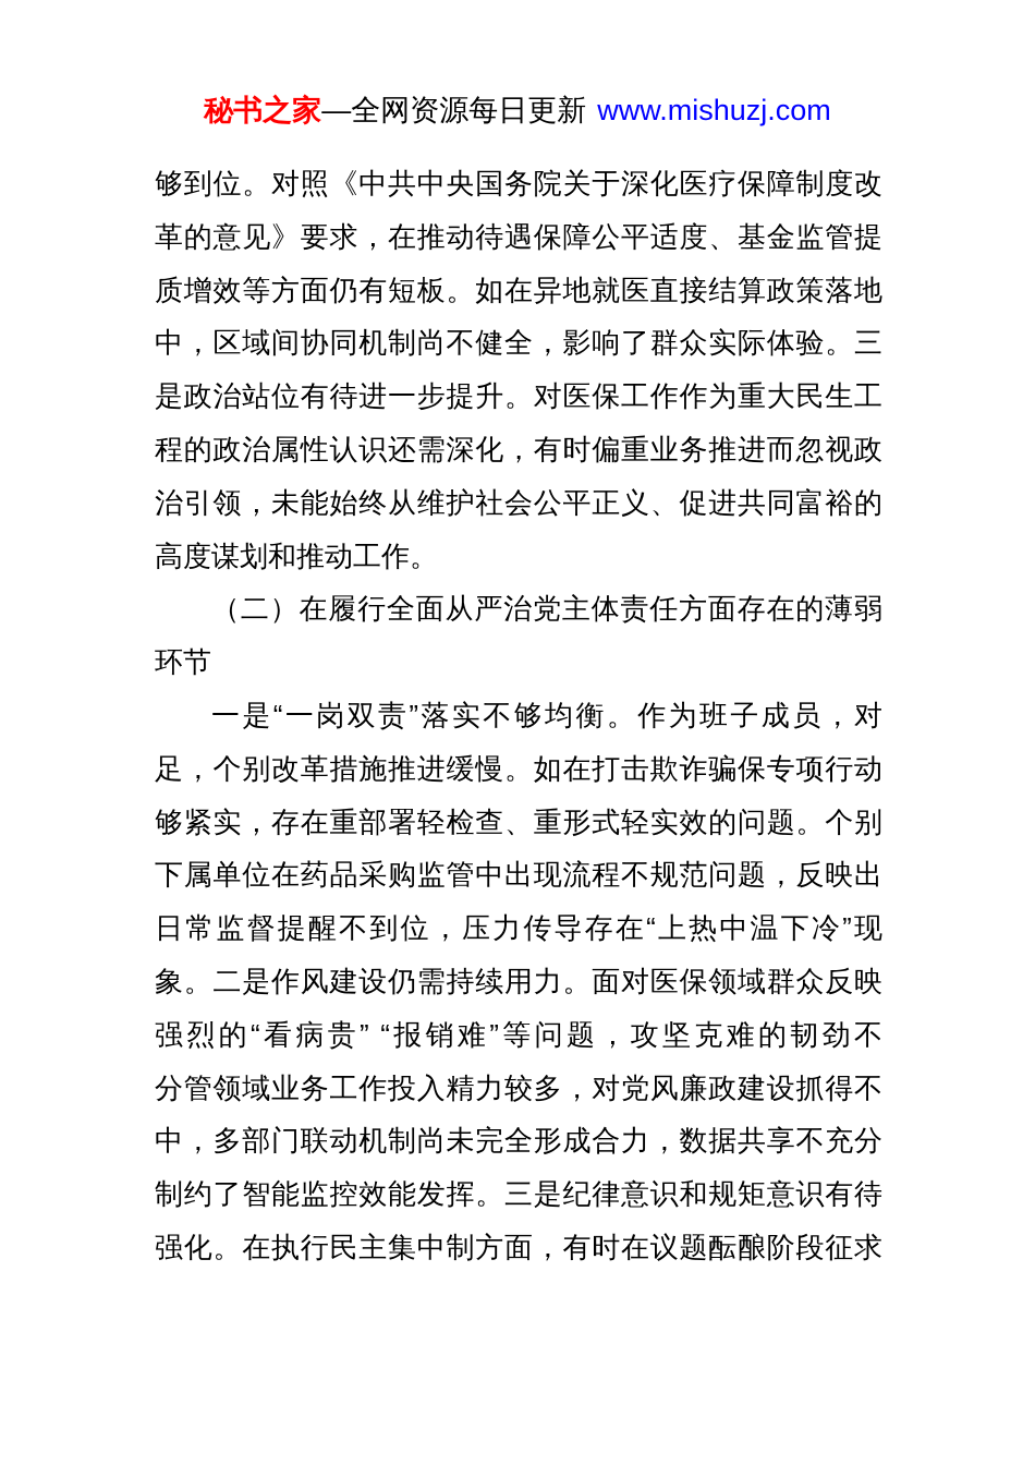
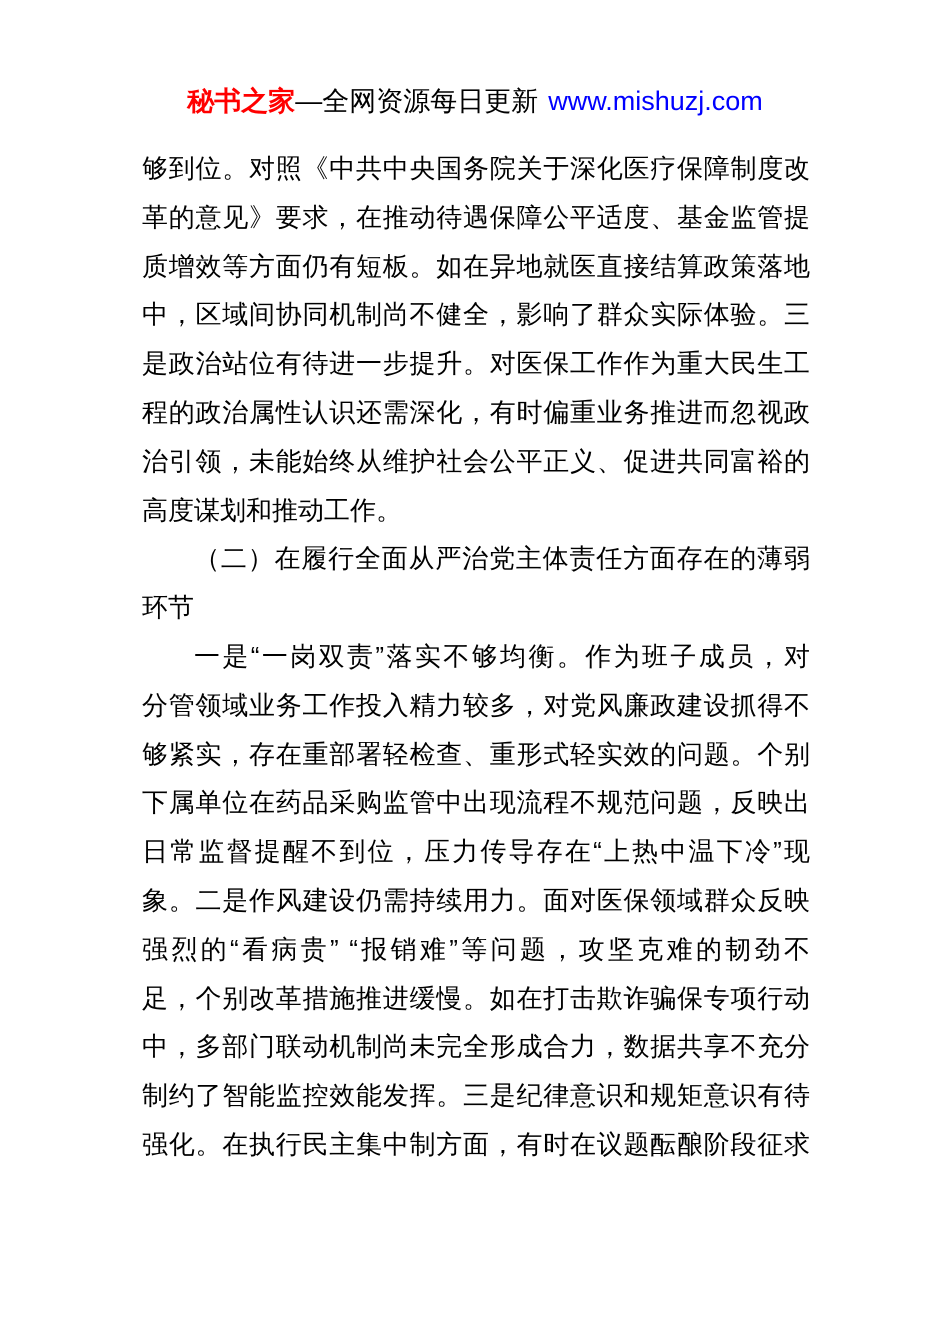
  秘书之家—全网资源每日更新 www.mishuzj.com
  够到位。对照《中共中央国务院关于深化医疗保障制度改
  革的意见》要求，在推动待遇保障公平适度、基金监管提
  质增效等方面仍有短板。如在异地就医直接结算政策落地
  中，区域间协同机制尚不健全，影响了群众实际体验。三
  是政治站位有待进一步提升。对医保工作作为重大民生工
  程的政治属性认识还需深化，有时偏重业务推进而忽视政
  治引领，未能始终从维护社会公平正义、促进共同富裕的
  高度谋划和推动工作。
  （二）在履行全面从严治党主体责任方面存在的薄弱
  环节
  一是“一岗双责”落实不够均衡。作为班子成员，对
- 足，个别改革措施推进缓慢。如在打击欺诈骗保专项行动
+ 分管领域业务工作投入精力较多，对党风廉政建设抓得不
  够紧实，存在重部署轻检查、重形式轻实效的问题。个别
  下属单位在药品采购监管中出现流程不规范问题，反映出
  日常监督提醒不到位，压力传导存在“上热中温下冷”现
  象。二是作风建设仍需持续用力。面对医保领域群众反映
  强烈的“看病贵” “报销难”等问题，攻坚克难的韧劲不
- 分管领域业务工作投入精力较多，对党风廉政建设抓得不
+ 足，个别改革措施推进缓慢。如在打击欺诈骗保专项行动
  中，多部门联动机制尚未完全形成合力，数据共享不充分
  制约了智能监控效能发挥。三是纪律意识和规矩意识有待
  强化。在执行民主集中制方面，有时在议题酝酿阶段征求
